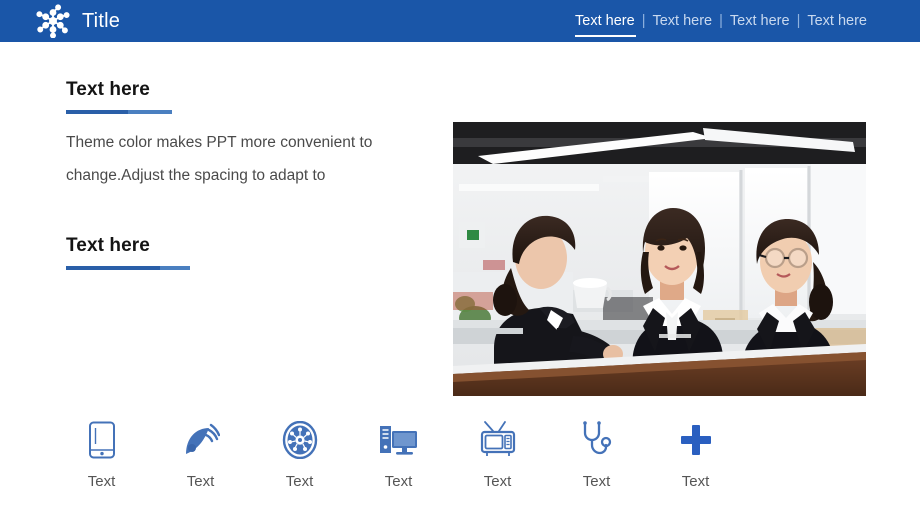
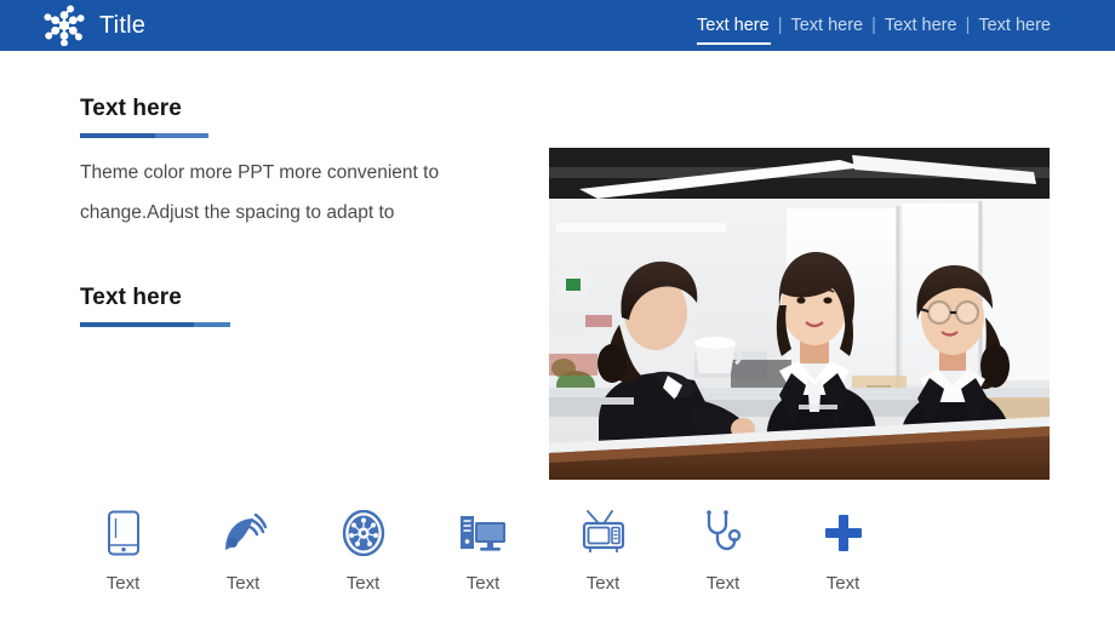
  Title
  Text here
  |
  Text here
  |
  Text here
  |
  Text here
  Text here
- Theme color makes PPT more convenient to change.Adjust the spacing to adapt to
+ Theme color more PPT more convenient to change.Adjust the spacing to adapt to
  Text here
  Text
  Text
  Text
  Text
  Text
  Text
  Text
